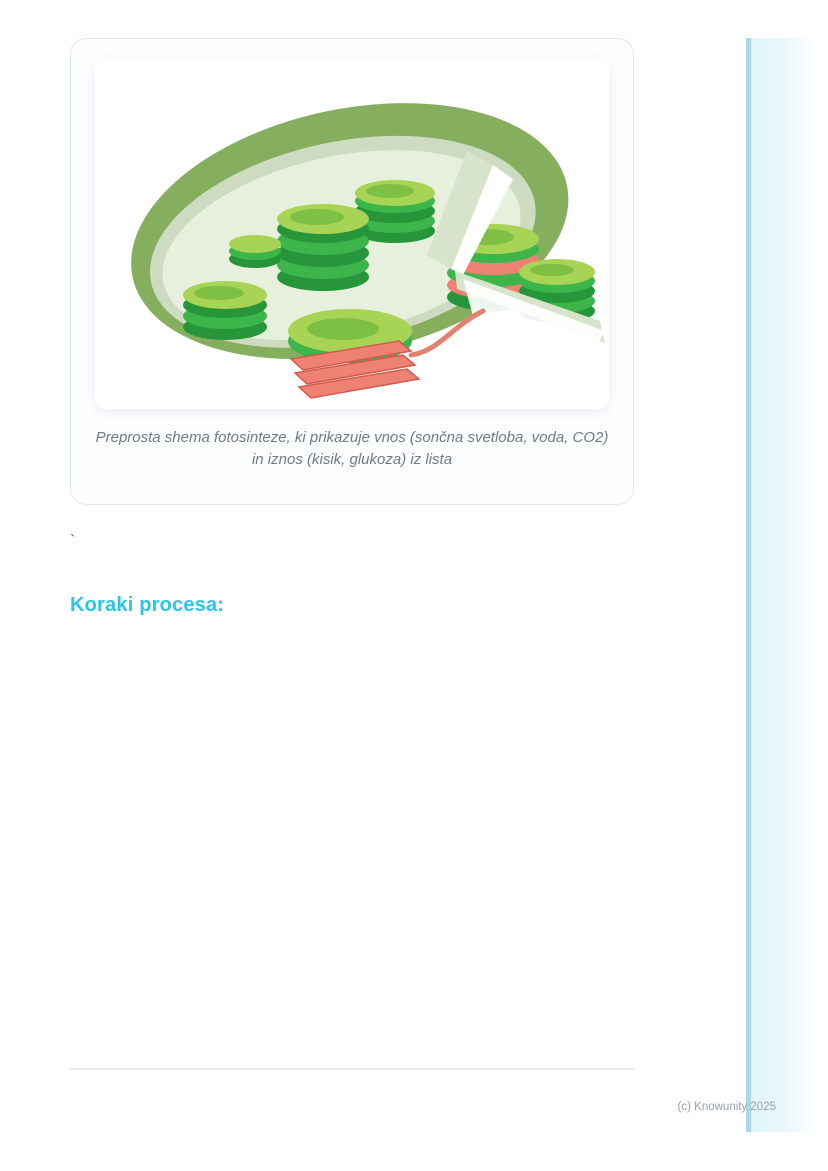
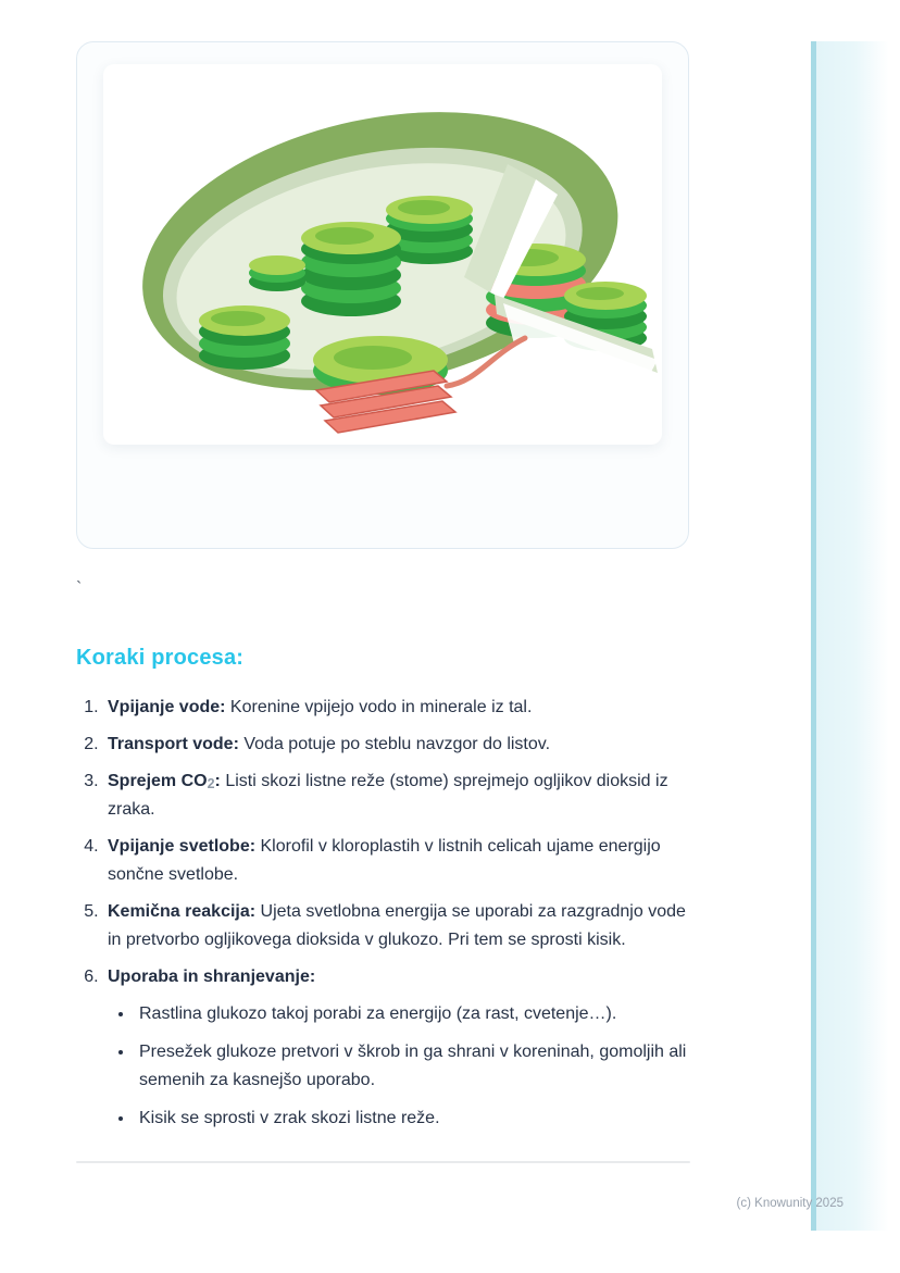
- Preprosta shema fotosinteze, ki prikazuje vnos (sončna svetloba, voda, CO2) in iznos (kisik, glukoza) iz lista
  `
  Koraki procesa:
+ Vpijanje vode: Korenine vpijejo vodo in minerale iz tal.
+ Transport vode: Voda potuje po steblu navzgor do listov.
+ Sprejem CO2: Listi skozi listne reže (stome) sprejmejo ogljikov dioksid iz zraka.
+ Vpijanje svetlobe: Klorofil v kloroplastih v listnih celicah ujame energijo sončne svetlobe.
+ Kemična reakcija: Ujeta svetlobna energija se uporabi za razgradnjo vode in pretvorbo ogljikovega dioksida v glukozo. Pri tem se sprosti kisik.
+ Uporaba in shranjevanje:
+ Rastlina glukozo takoj porabi za energijo (za rast, cvetenje…).
+ Presežek glukoze pretvori v škrob in ga shrani v koreninah, gomoljih ali semenih za kasnejšo uporabo.
+ Kisik se sprosti v zrak skozi listne reže.
  (c) Knowunity 2025
